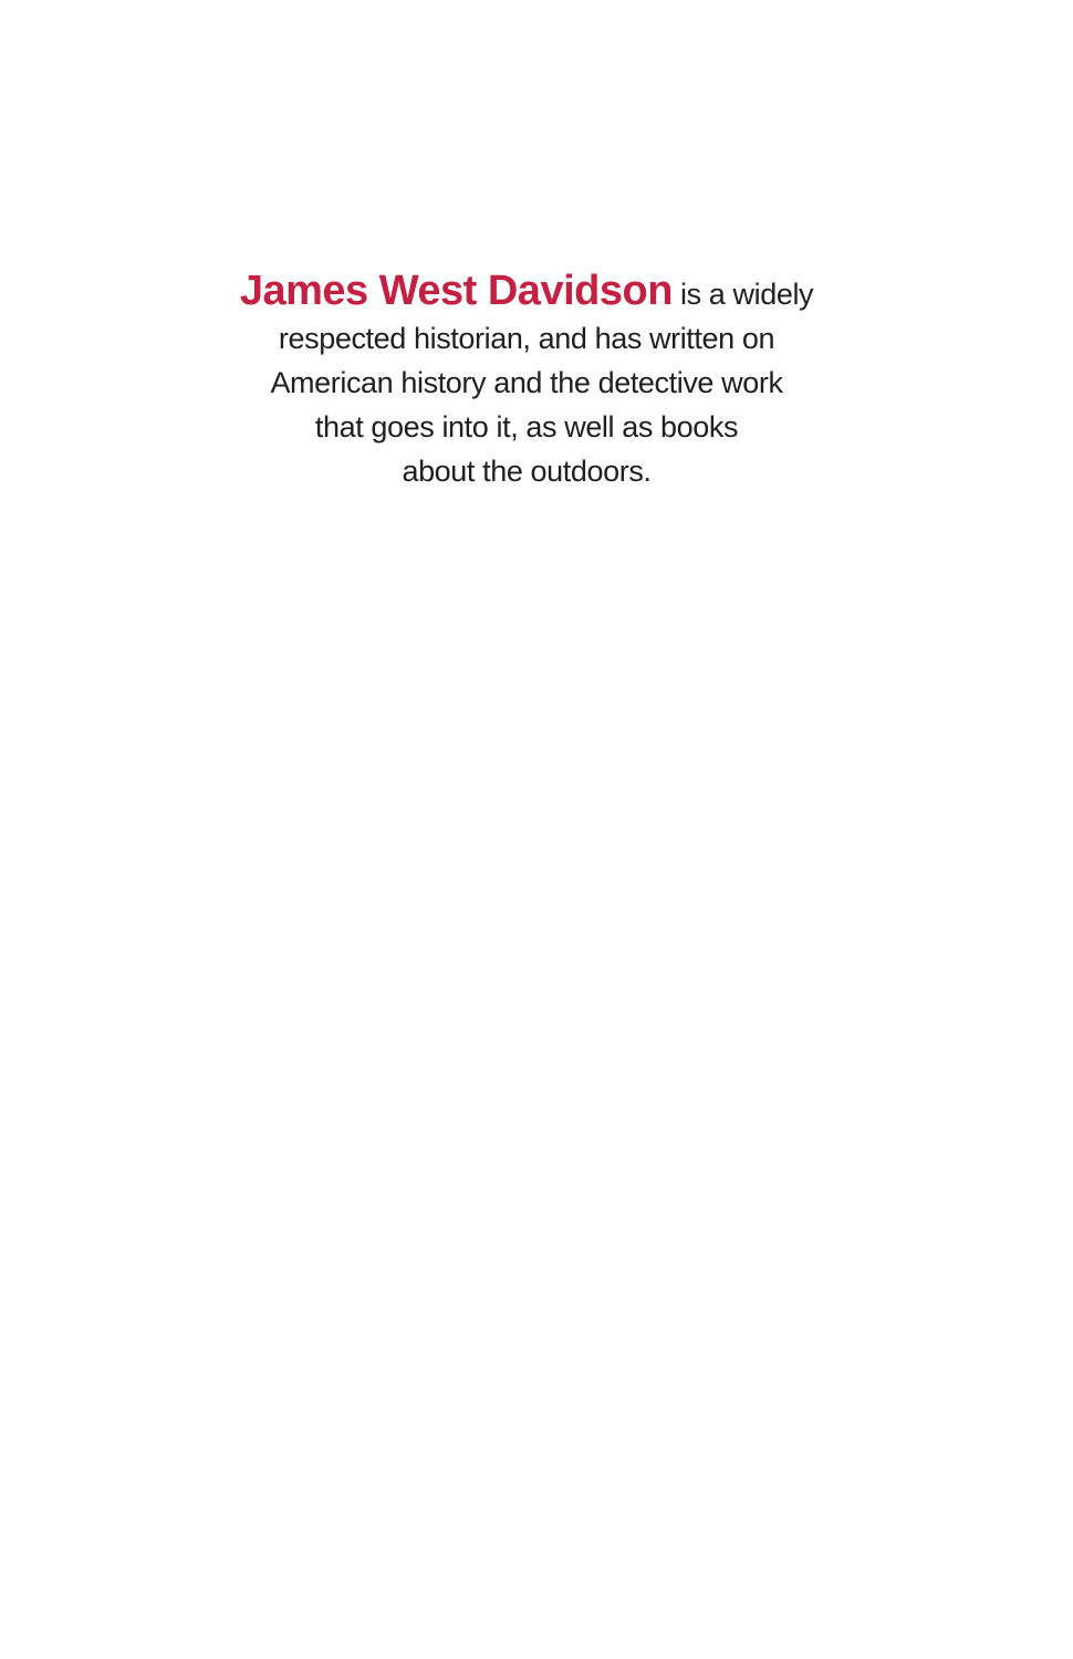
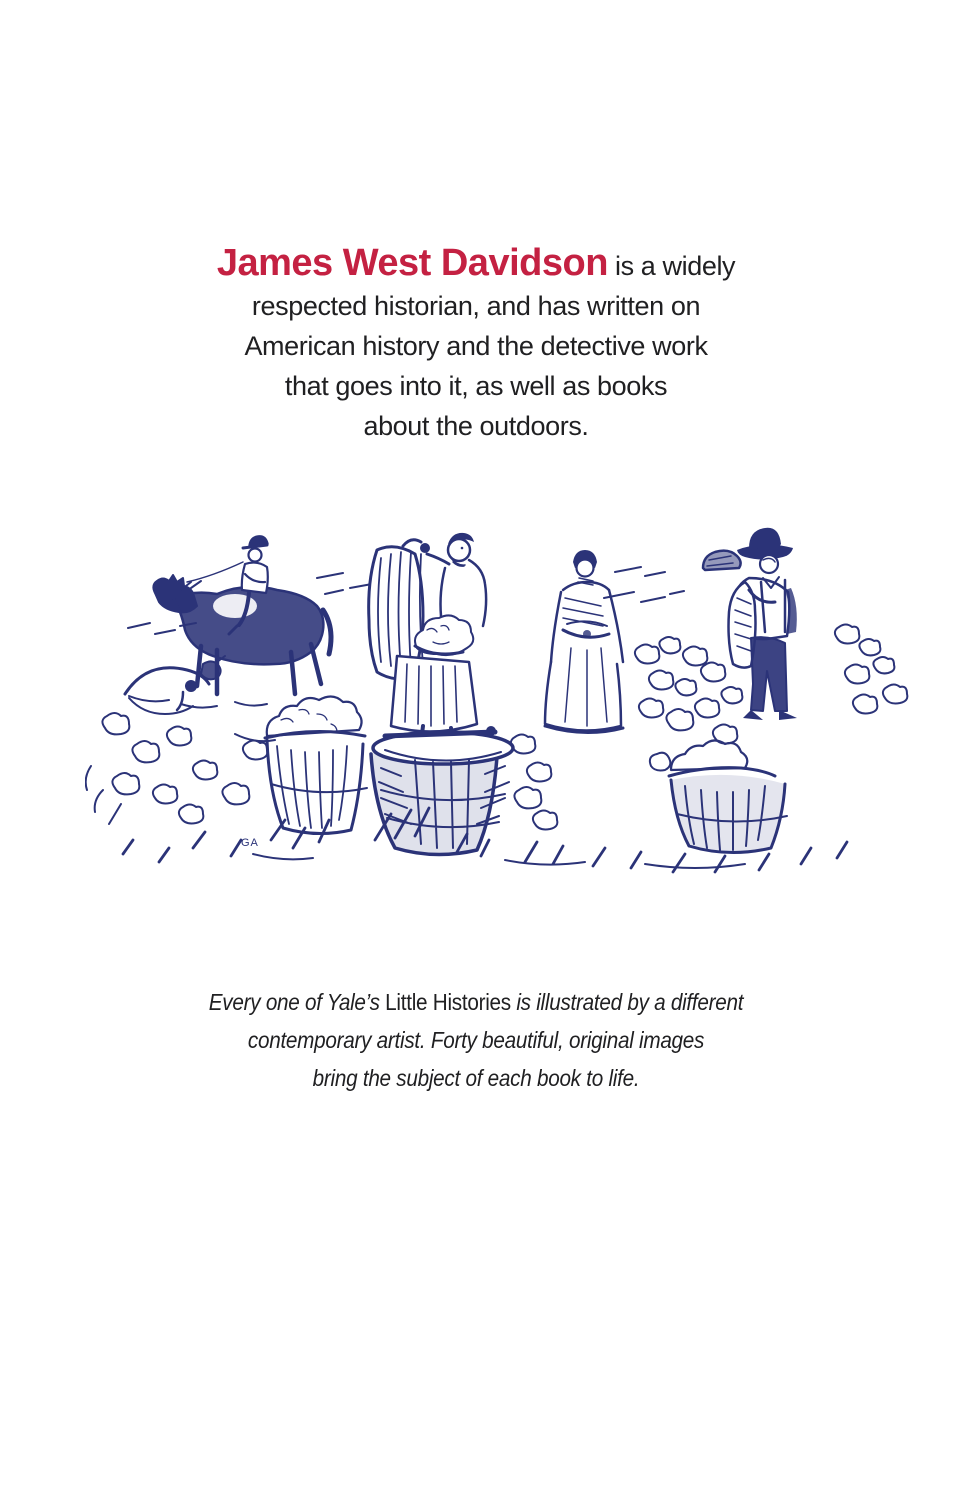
  James West Davidson is a widely
  respected historian, and has written on
  American history and the detective work
  that goes into it, as well as books
  about the outdoors.
+ GA
+ Every one of Yale’s Little Histories is illustrated by a different
+ contemporary artist. Forty beautiful, original images
+ bring the subject of each book to life.
